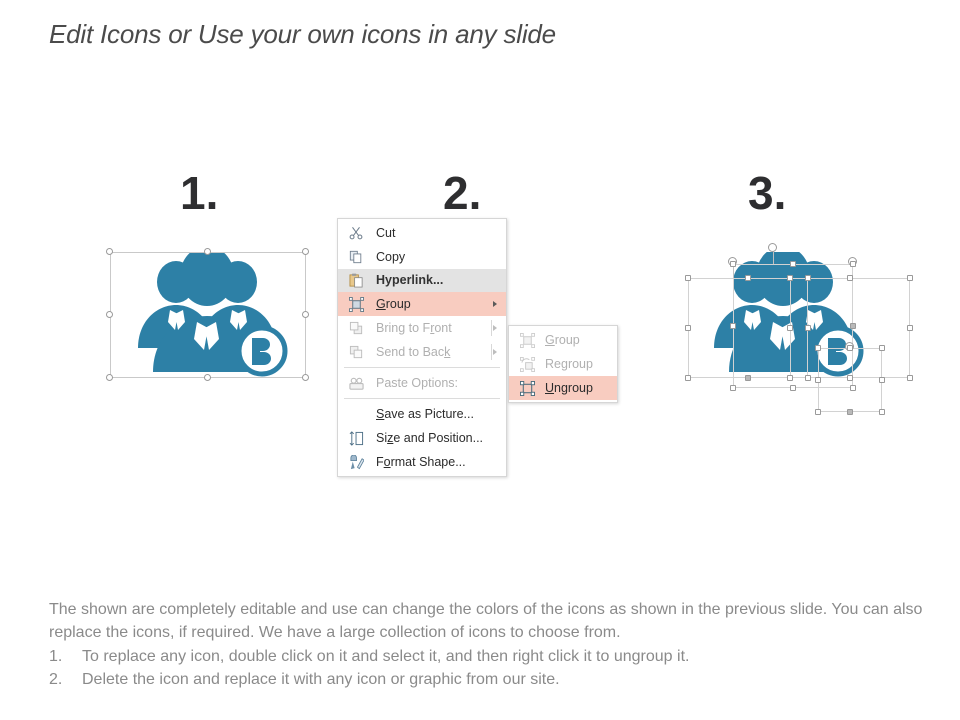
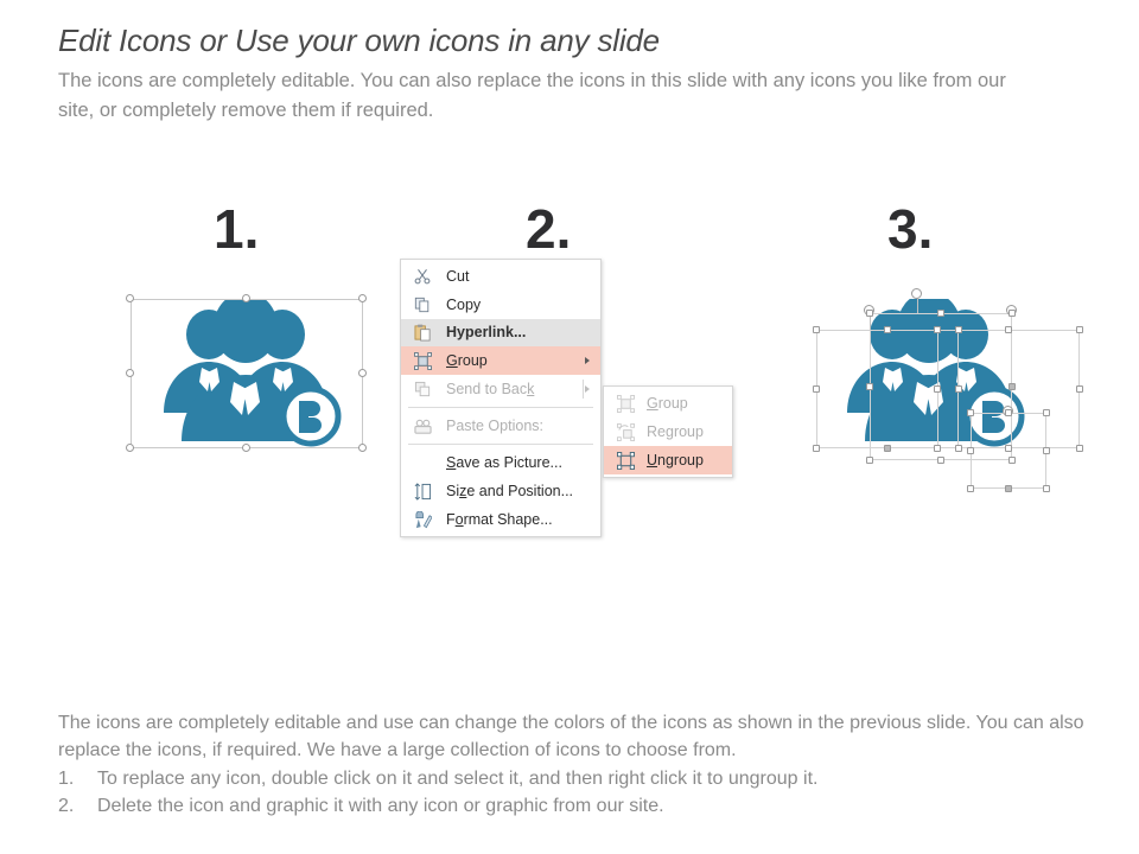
  Edit Icons or Use your own icons in any slide
+ The icons are completely editable. You can also replace the icons in this slide with any icons you like from our site, or completely remove them if required.
  1.
  2.
  3.
  Cut
  Copy
  Hyperlink...
  Group
- Bring to Front
  Send to Back
  Paste Options:
  Save as Picture...
  Size and Position...
  Format Shape...
  Group
  Regroup
  Ungroup
- The shown are completely editable and use can change the colors of the icons as shown in the previous slide. You can also replace the icons, if required. We have a large collection of icons to choose from.
+ The icons are completely editable and use can change the colors of the icons as shown in the previous slide. You can also replace the icons, if required. We have a large collection of icons to choose from.
  1.
  To replace any icon, double click on it and select it, and then right click it to ungroup it.
  2.
- Delete the icon and replace it with any icon or graphic from our site.
+ Delete the icon and graphic it with any icon or graphic from our site.
